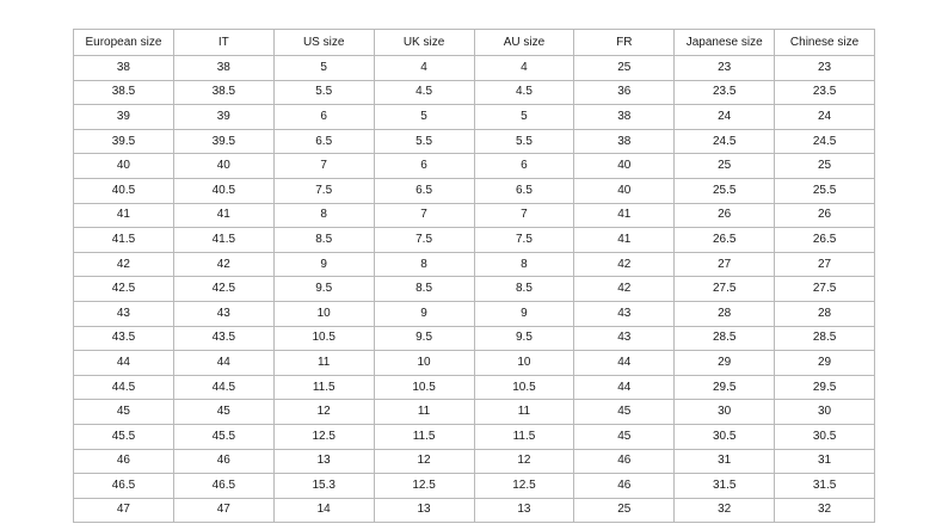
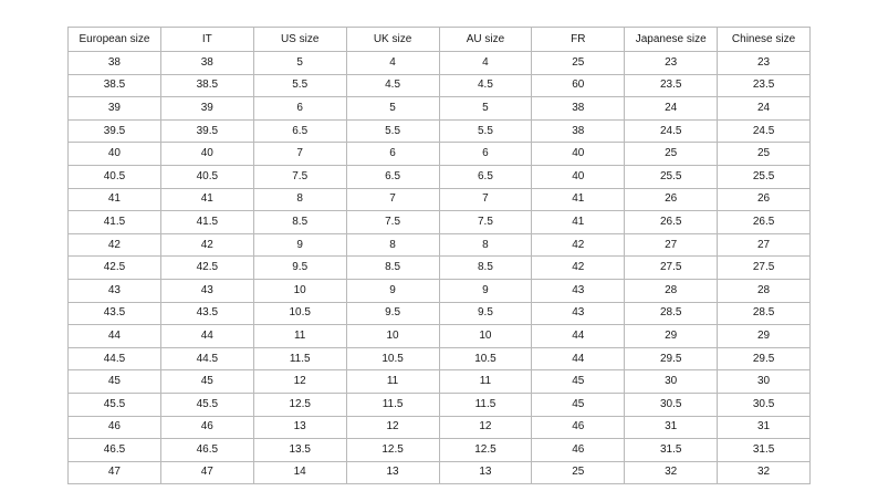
  European size	IT	US size	UK size	AU size	FR	Japanese size	Chinese size
  38	38	5	4	4	25	23	23
- 38.5	38.5	5.5	4.5	4.5	36	23.5	23.5
+ 38.5	38.5	5.5	4.5	4.5	60	23.5	23.5
  39	39	6	5	5	38	24	24
  39.5	39.5	6.5	5.5	5.5	38	24.5	24.5
  40	40	7	6	6	40	25	25
  40.5	40.5	7.5	6.5	6.5	40	25.5	25.5
  41	41	8	7	7	41	26	26
  41.5	41.5	8.5	7.5	7.5	41	26.5	26.5
  42	42	9	8	8	42	27	27
  42.5	42.5	9.5	8.5	8.5	42	27.5	27.5
  43	43	10	9	9	43	28	28
  43.5	43.5	10.5	9.5	9.5	43	28.5	28.5
  44	44	11	10	10	44	29	29
  44.5	44.5	11.5	10.5	10.5	44	29.5	29.5
  45	45	12	11	11	45	30	30
  45.5	45.5	12.5	11.5	11.5	45	30.5	30.5
  46	46	13	12	12	46	31	31
- 46.5	46.5	15.3	12.5	12.5	46	31.5	31.5
+ 46.5	46.5	13.5	12.5	12.5	46	31.5	31.5
  47	47	14	13	13	25	32	32
